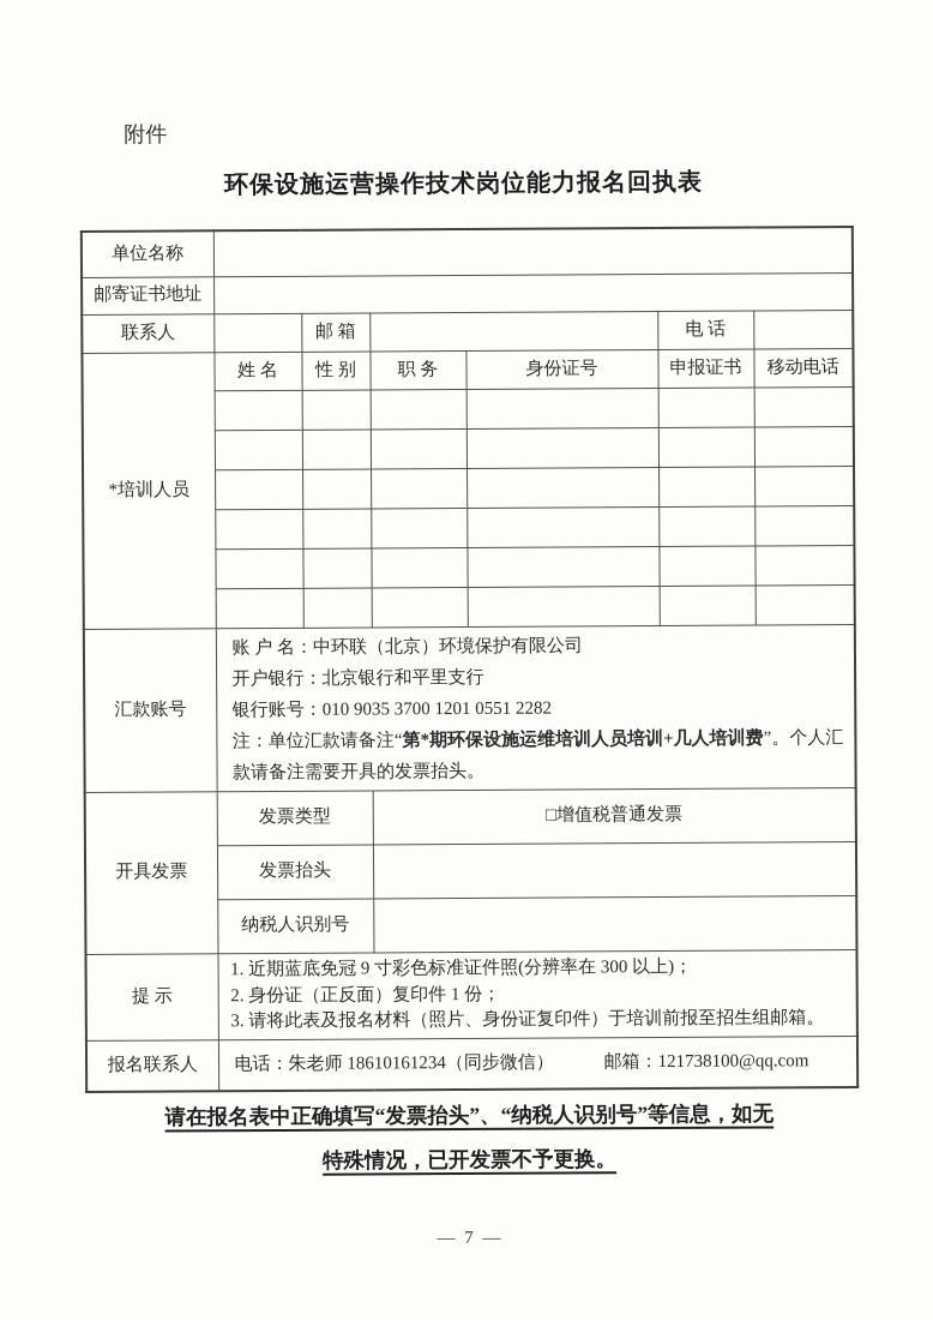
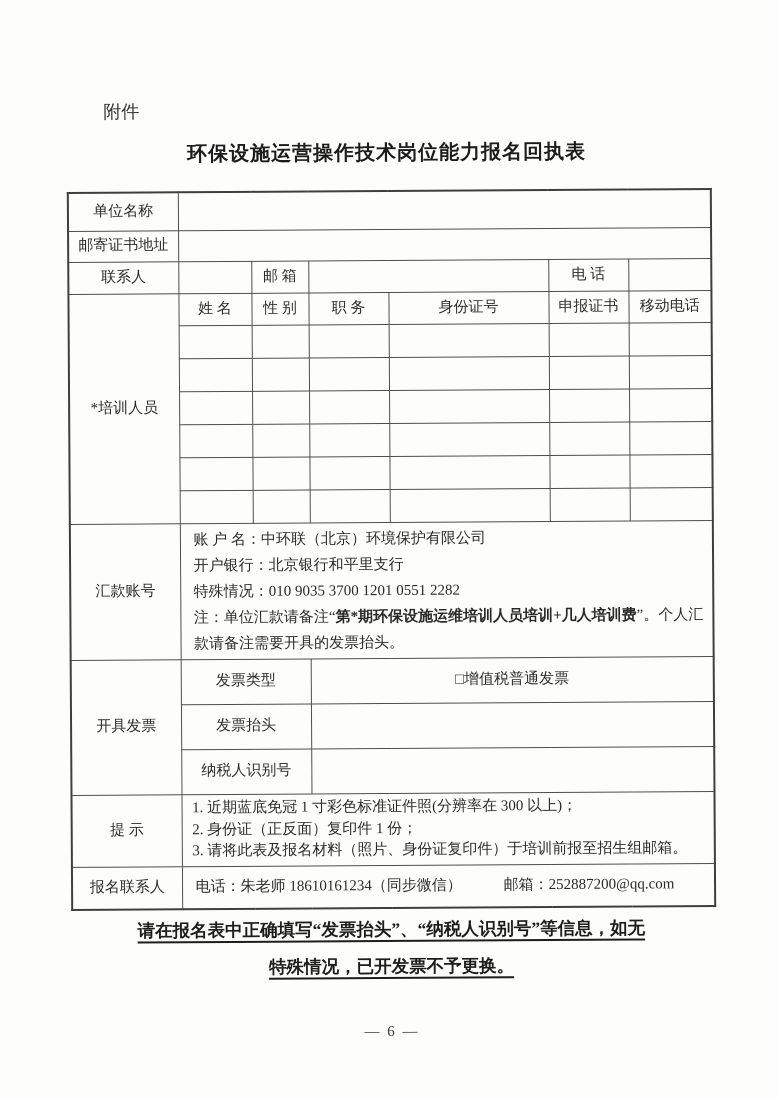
  附件
  环保设施运营操作技术岗位能力报名回执表
  单位名称
  邮寄证书地址
  联系人		邮 箱		电 话
  *培训人员	姓 名	性 别	职 务	身份证号	申报证书	移动电话
- 汇款账号	账 户 名：中环联（北京）环境保护有限公司 开户银行：北京银行和平里支行 银行账号：010 9035 3700 1201 0551 2282 注：单位汇款请备注“第*期环保设施运维培训人员培训+几人培训费”。个人汇款请备注需要开具的发票抬头。
+ 汇款账号	账 户 名：中环联（北京）环境保护有限公司 开户银行：北京银行和平里支行 特殊情况：010 9035 3700 1201 0551 2282 注：单位汇款请备注“第*期环保设施运维培训人员培训+几人培训费”。个人汇款请备注需要开具的发票抬头。
  开具发票	发票类型	□增值税普通发票
  发票抬头
  纳税人识别号
- 提 示	1. 近期蓝底免冠 9 寸彩色标准证件照(分辨率在 300 以上)； 2. 身份证（正反面）复印件 1 份； 3. 请将此表及报名材料（照片、身份证复印件）于培训前报至招生组邮箱。
+ 提 示	1. 近期蓝底免冠 1 寸彩色标准证件照(分辨率在 300 以上)； 2. 身份证（正反面）复印件 1 份； 3. 请将此表及报名材料（照片、身份证复印件）于培训前报至招生组邮箱。
- 报名联系人	电话：朱老师 18610161234（同步微信） 邮箱：121738100@qq.com
+ 报名联系人	电话：朱老师 18610161234（同步微信） 邮箱：252887200@qq.com
  请在报名表中正确填写“发票抬头”、“纳税人识别号”等信息，如无
  特殊情况，已开发票不予更换。
- — 7 —
+ — 6 —
